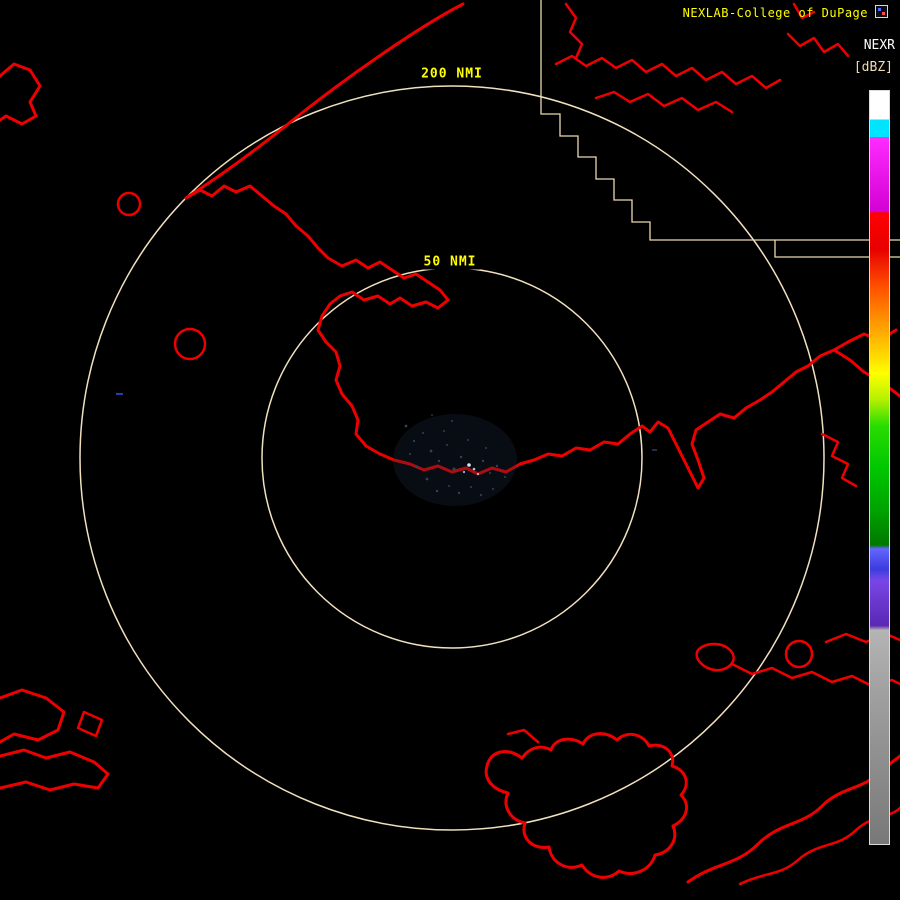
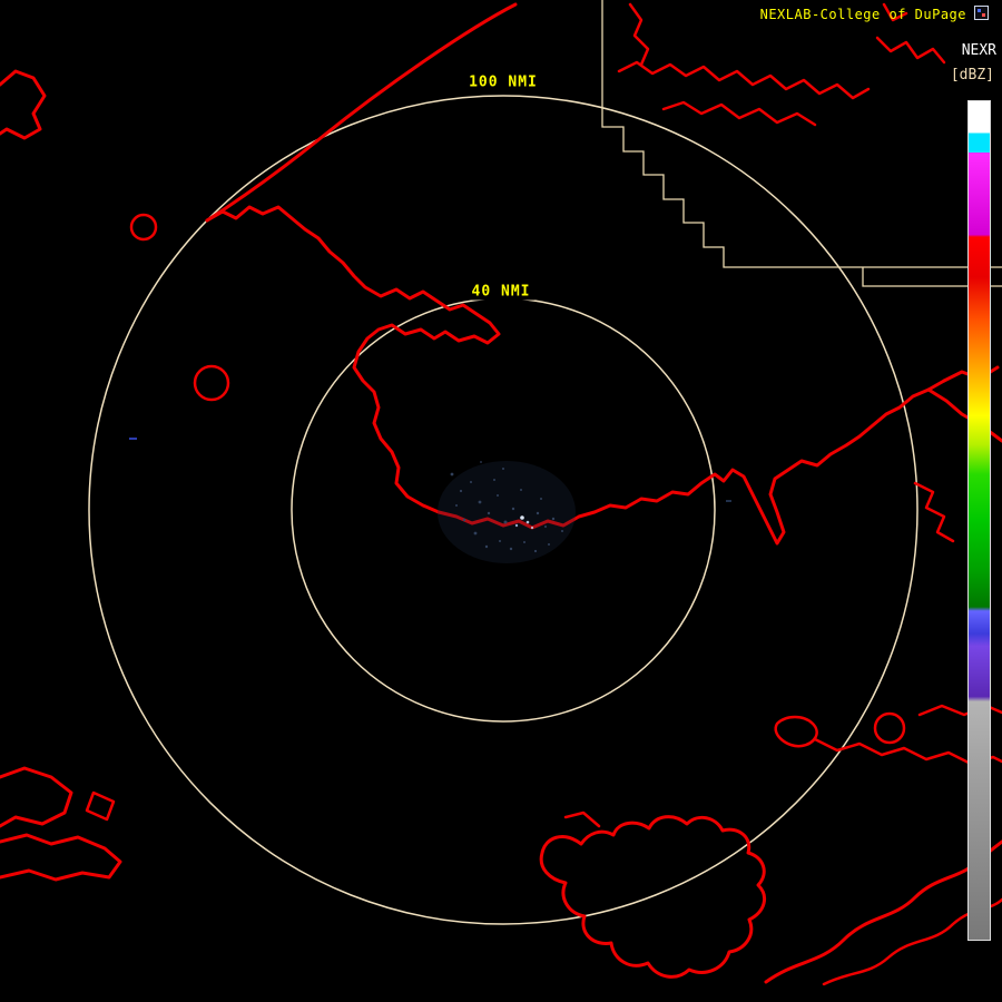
- 200 NMI
+ 100 NMI
- 50 NMI
+ 40 NMI
  NEXLAB-College of DuPage
  NEXR
  [dBZ]
